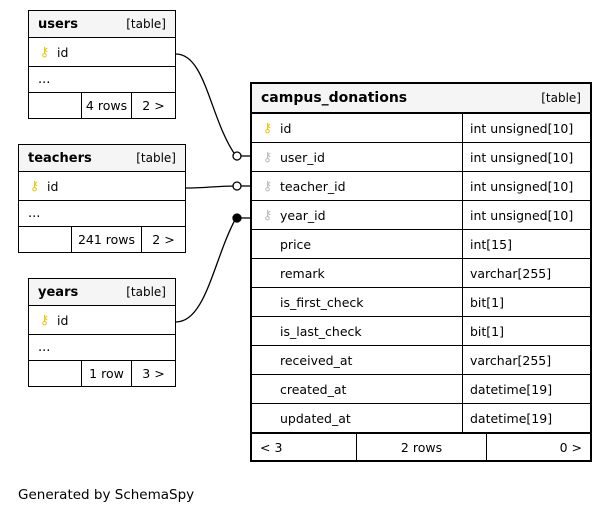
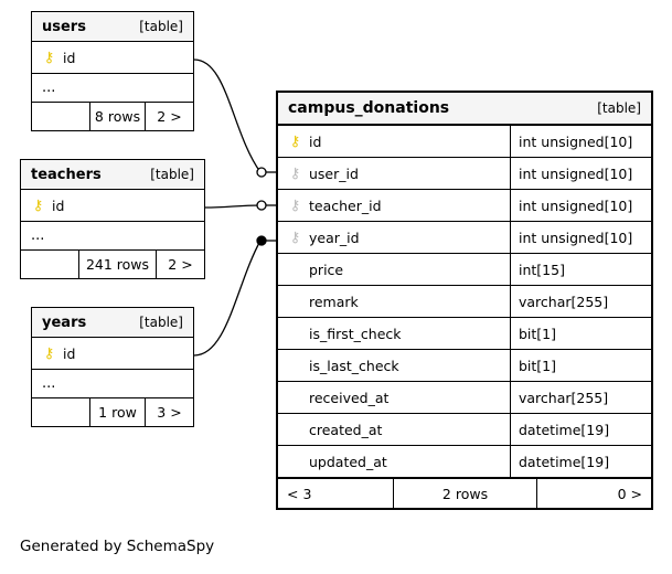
  users
  [table]
  ⚷
  id
  ...
- 4 rows
+ 8 rows
  2 >
  teachers
  [table]
  ⚷
  id
  ...
  241 rows
  2 >
  years
  [table]
  ⚷
  id
  ...
  1 row
  3 >
  campus_donations
  [table]
  ⚷
  id
  int unsigned[10]
  ⚷
  user_id
  int unsigned[10]
  ⚷
  teacher_id
  int unsigned[10]
  ⚷
  year_id
  int unsigned[10]
  price
  int[15]
  remark
  varchar[255]
  is_first_check
  bit[1]
  is_last_check
  bit[1]
  received_at
  varchar[255]
  created_at
  datetime[19]
  updated_at
  datetime[19]
  < 3
  2 rows
  0 >
  Generated by SchemaSpy
